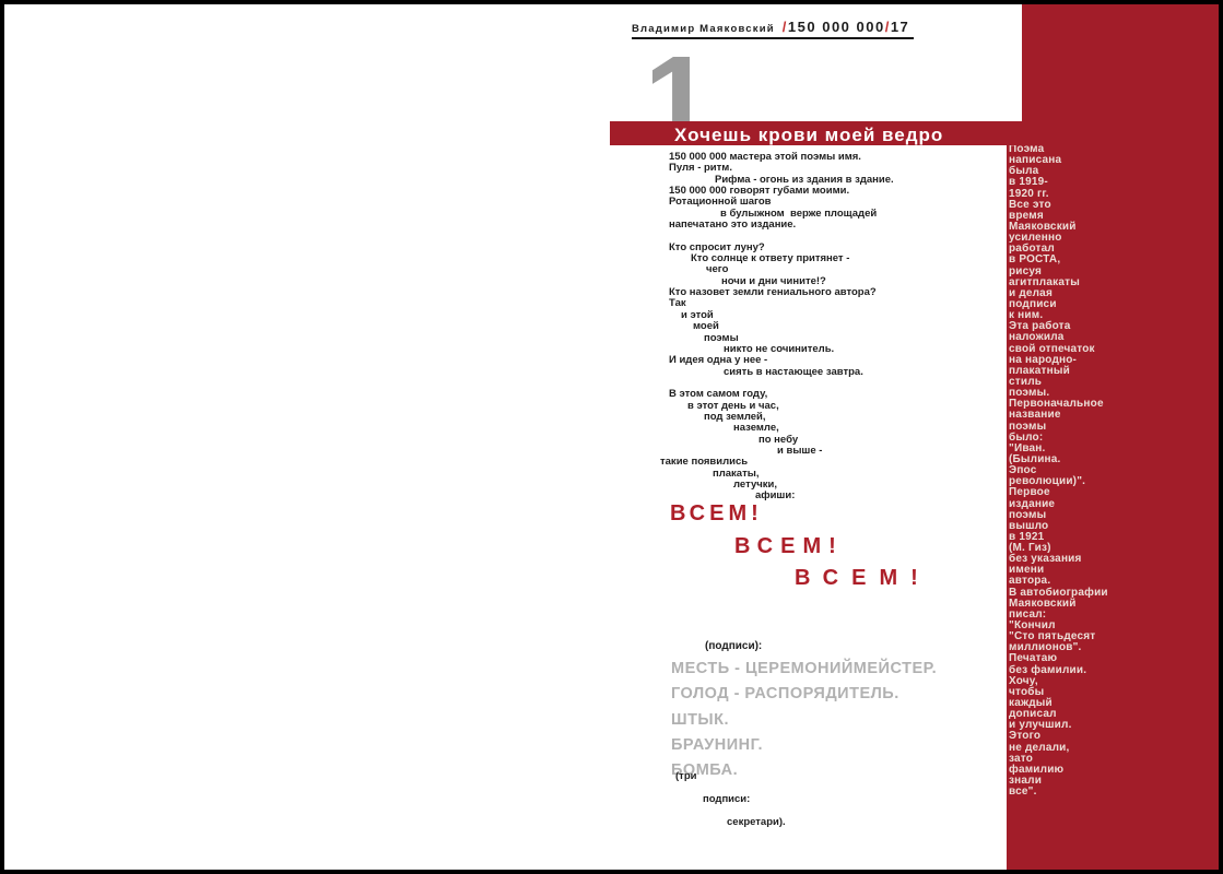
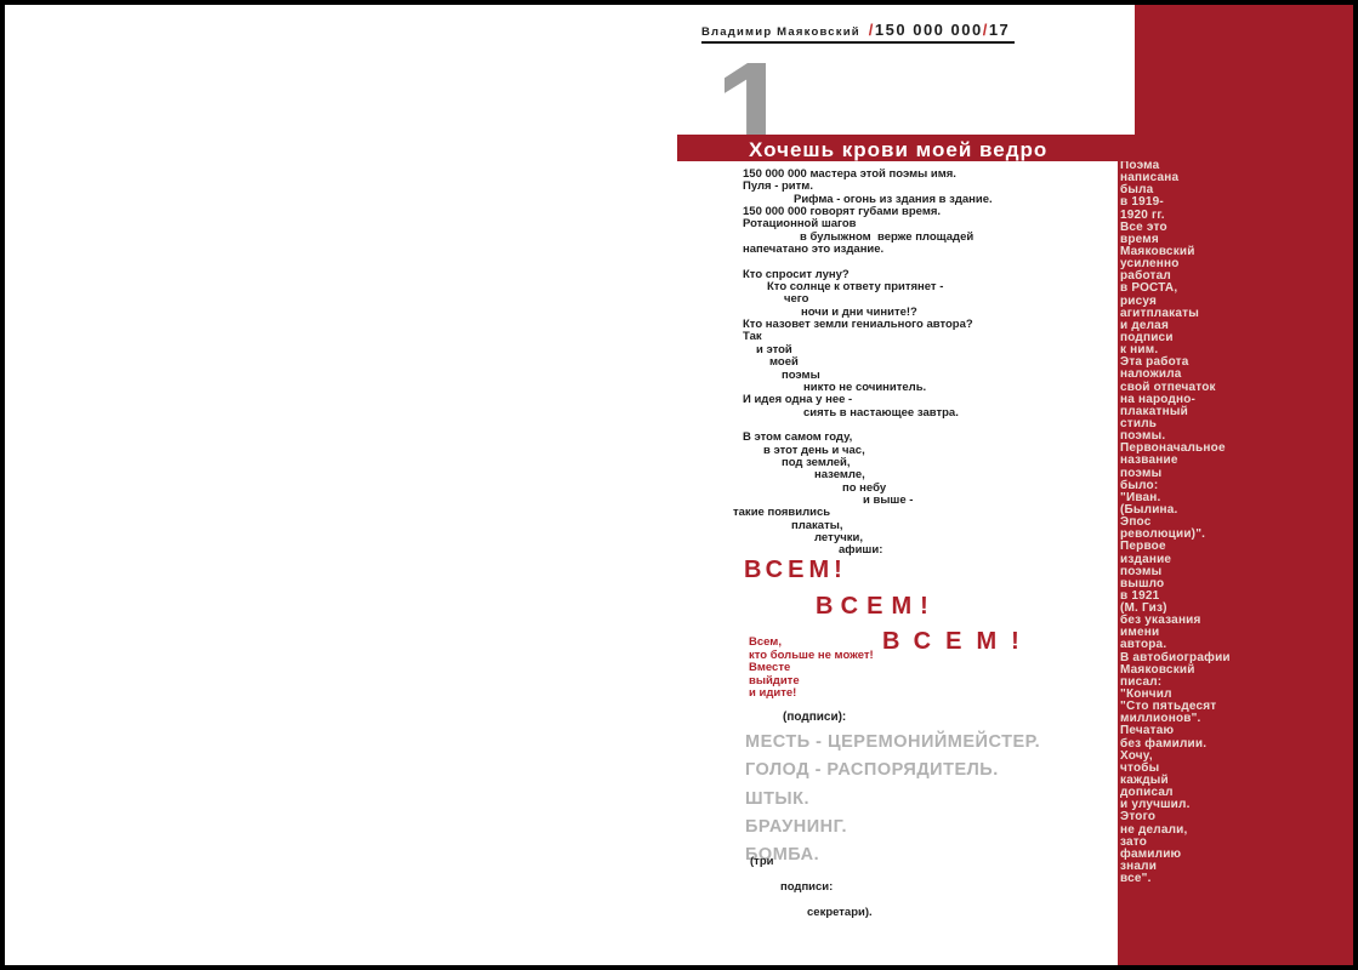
  1
  Владимир Маяковский
  /150 000 000/17
  Хочешь крови моей ведро
  150 000 000 мастера этой поэмы имя.
  Пуля - ритм.
  Рифма - огонь из здания в здание.
- 150 000 000 говорят губами моими.
+ 150 000 000 говорят губами время.
  Ротационной шагов
  в булыжном верже площадей
  напечатано это издание.
  Кто спросит луну?
  Кто солнце к ответу притянет -
  чего
  ночи и дни чините!?
  Кто назовет земли гениального автора?
  Так
  и этой
  моей
  поэмы
  никто не сочинитель.
  И идея одна у нее -
  сиять в настающее завтра.
  В этом самом году,
  в этот день и час,
  под землей,
  наземле,
  по небу
  и выше -
  такие появились
  плакаты,
  летучки,
  афиши:
  ВСЕМ!
  ВСЕМ!
  ВСЕМ!
+ Всем,
+ кто больше не может!
+ Вместе
+ выйдите
+ и идите!
  (подписи):
  МЕСТЬ - ЦЕРЕМОНИЙМЕЙСТЕР.
  ГОЛОД - РАСПОРЯДИТЕЛЬ.
  ШТЫК.
  БРАУНИНГ.
  БОМБА.
  (три
  подписи:
  секретари).
  Поэма
  написана
  была
  в 1919-
  1920 гг.
  Все это
  время
  Маяковский
  усиленно
  работал
  в РОСТА,
  рисуя
  агитплакаты
  и делая
  подписи
  к ним.
  Эта работа
  наложила
  свой отпечаток
  на народно-
  плакатный
  стиль
  поэмы.
  Первоначальное
  название
  поэмы
  было:
  "Иван.
  (Былина.
  Эпос
  революции)".
  Первое
  издание
  поэмы
  вышло
  в 1921
  (М. Гиз)
  без указания
  имени
  автора.
  В автобиографии
  Маяковский
  писал:
  "Кончил
  "Сто пятьдесят
  миллионов".
  Печатаю
  без фамилии.
  Хочу,
  чтобы
  каждый
  дописал
  и улучшил.
  Этого
  не делали,
  зато
  фамилию
  знали
  все".
